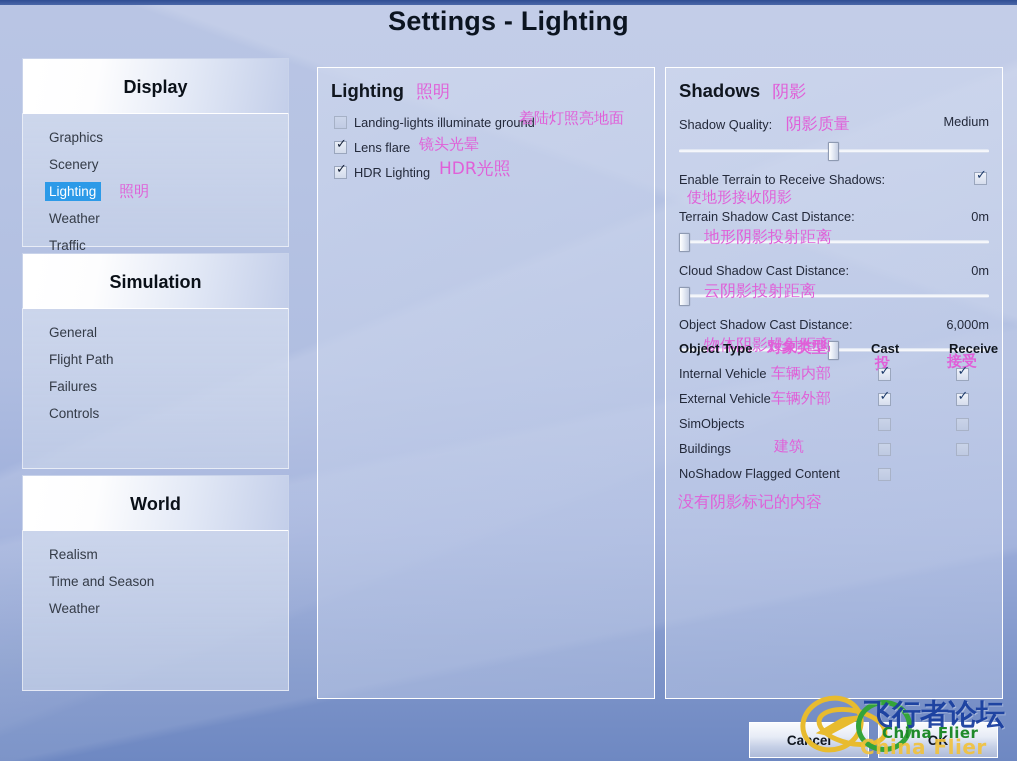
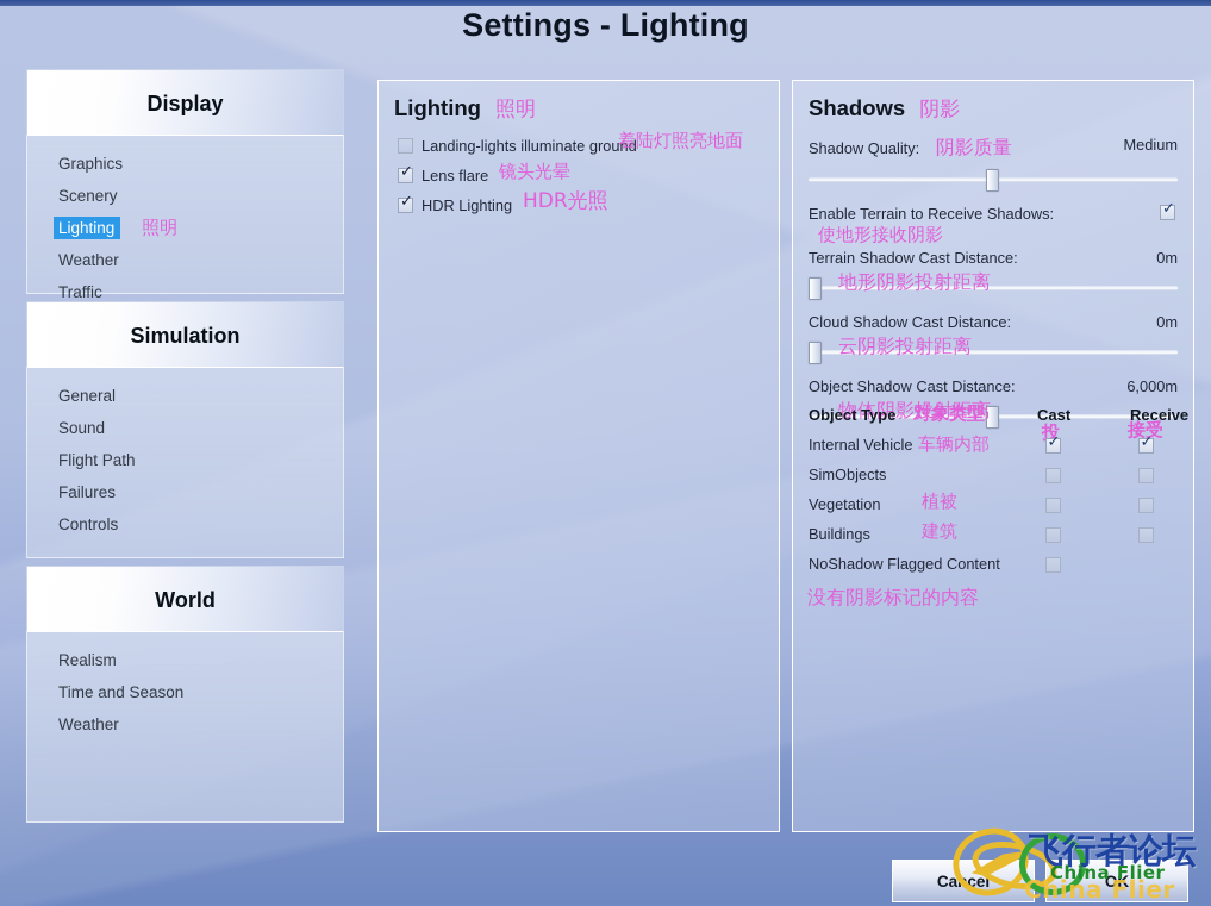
  Settings - Lighting
  Display
  Graphics
  Scenery
  Lighting 照明
  Weather
  Traffic
  Simulation
  General
+ Sound
  Flight Path
  Failures
  Controls
  World
  Realism
  Time and Season
  Weather
  Lighting 照明
  Landing-lights illuminate ground
  着陆灯照亮地面
  Lens flare
  镜头光晕
  HDR Lighting
  HDR光照
  Shadows 阴影
  Shadow Quality: 阴影质量
  Medium
  Enable Terrain to Receive Shadows:
  使地形接收阴影
  Terrain Shadow Cast Distance:
  0m
  地形阴影投射距离
  Cloud Shadow Cast Distance:
  0m
  云阴影投射距离
  Object Shadow Cast Distance:
  6,000m
  物体阴影投射距离
  Object Type
  对象类型
  Cast
  Receive
  投
  接受
  Internal Vehicle
  车辆内部
- External Vehicle
- 车辆外部
  SimObjects
+ Vegetation
+ 植被
  Buildings
  建筑
  NoShadow Flagged Content
  没有阴影标记的内容
  Cancel
  OK
  飞行者论坛
  China Flier
  China Flier
